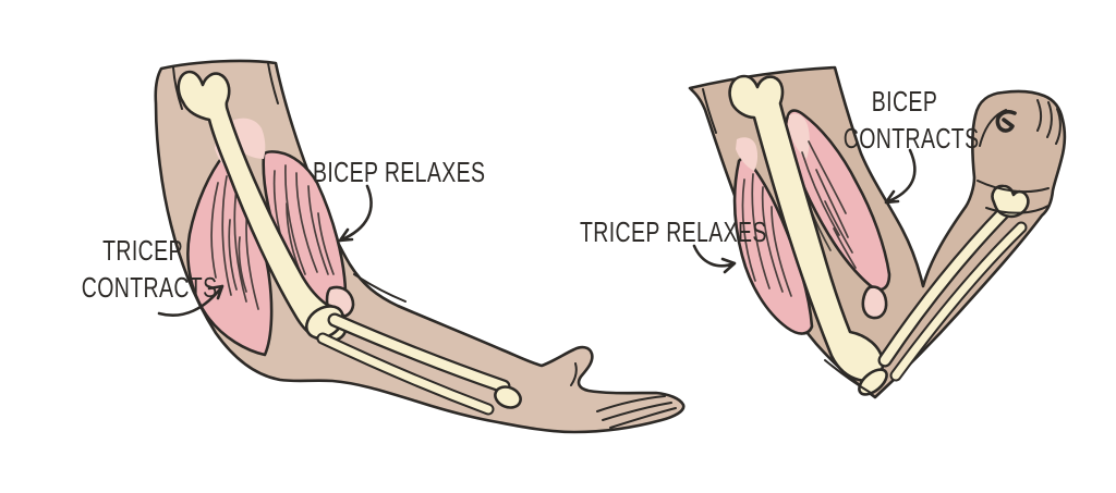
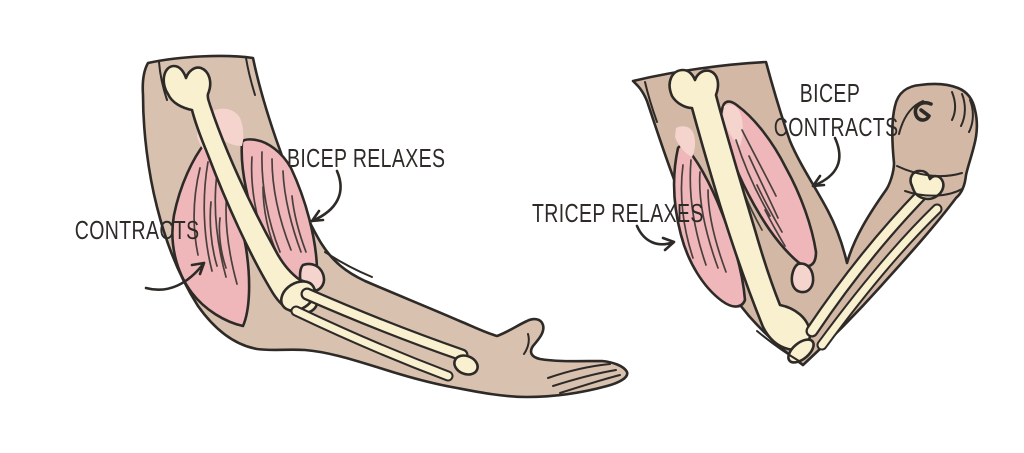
- TRICEP
  CONTRACTS
  BICEP RELAXES
  TRICEP RELAXES
  BICEP
  CONTRACTS
